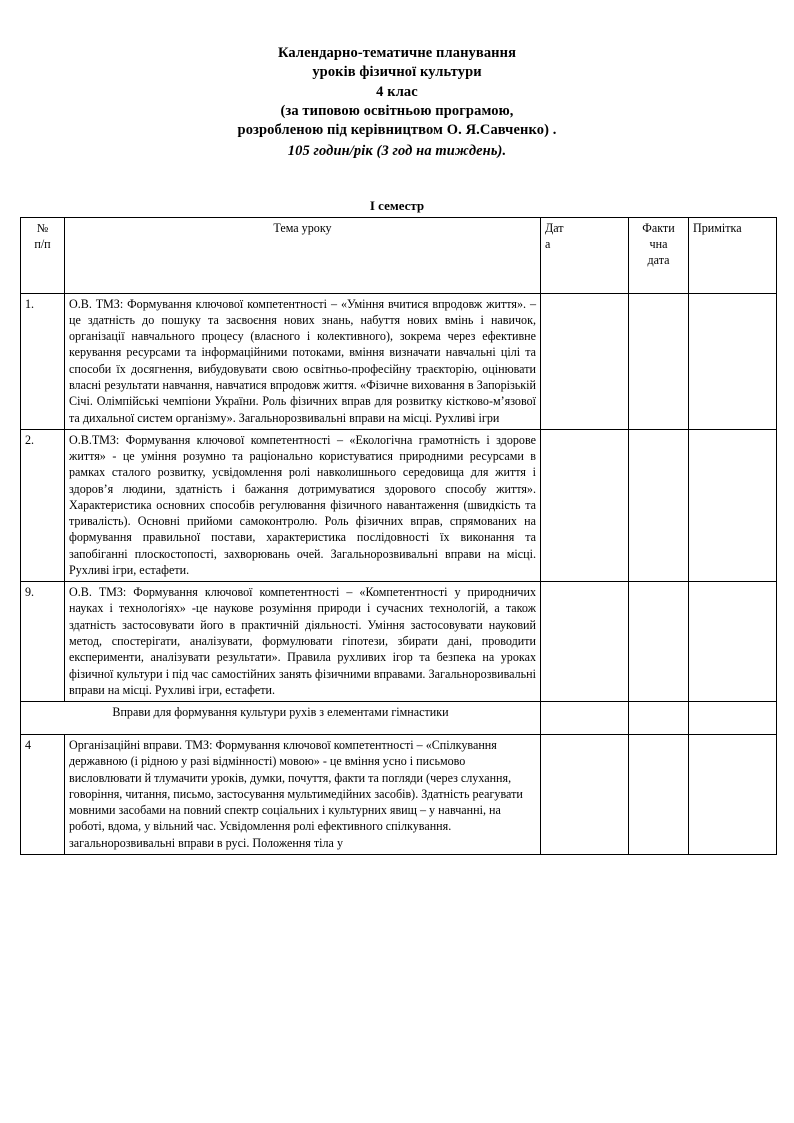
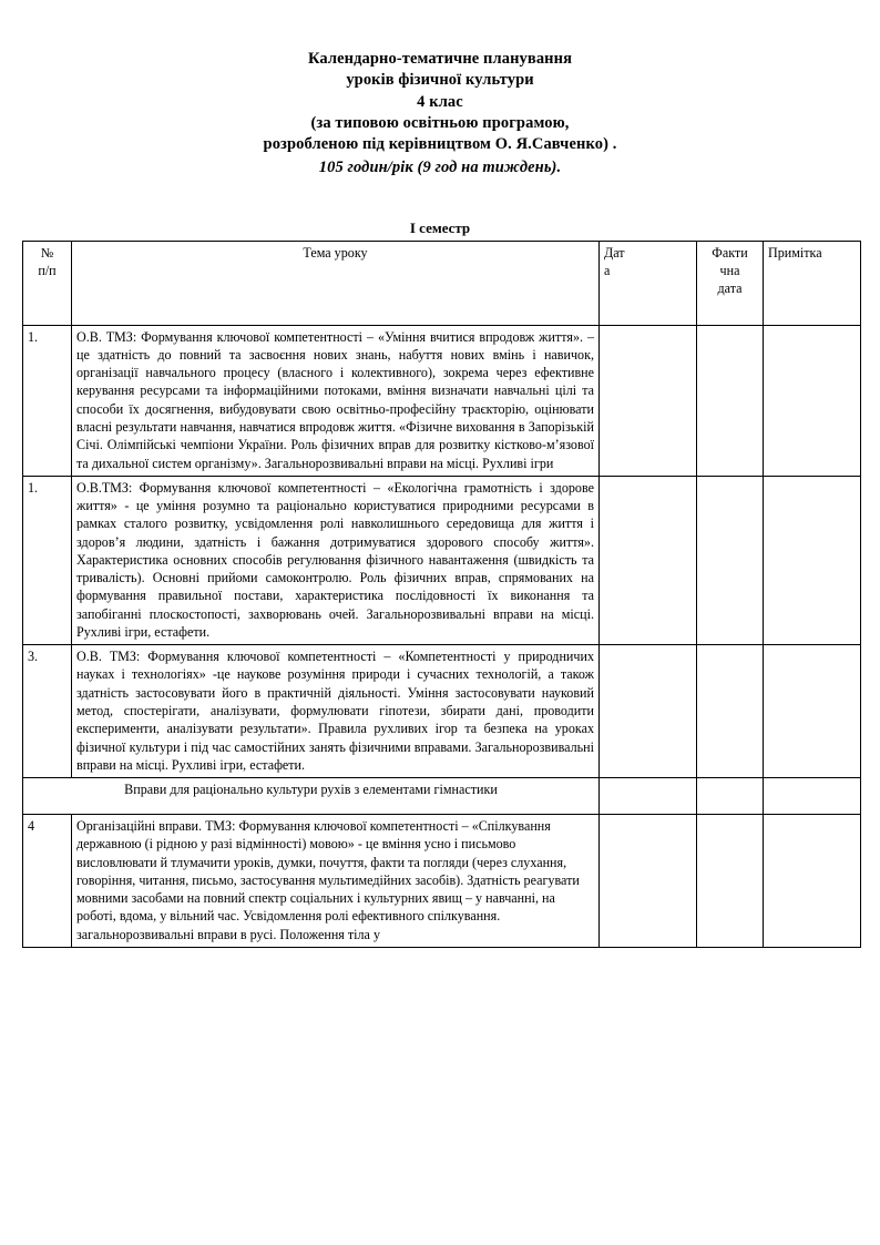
  Календарно-тематичне планування
  уроків фізичної культури
  4 клас
  (за типовою освітньою програмою,
  розробленою під керівництвом О. Я.Савченко) .
- 105 годин/рік (3 год на тиждень).
+ 105 годин/рік (9 год на тиждень).
  I семестр
  № п/п	Тема уроку	Дат а	Факти чна дата	Примітка
- 1.	О.В. ТМЗ: Формування ключової компетентності – «Уміння вчитися впродовж життя». – це здатність до пошуку та засвоєння нових знань, набуття нових вмінь і навичок, організації навчального процесу (власного і колективного), зокрема через ефективне керування ресурсами та інформаційними потоками, вміння визначати навчальні цілі та способи їх досягнення, вибудовувати свою освітньо-професійну траєкторію, оцінювати власні результати навчання, навчатися впродовж життя. «Фізичне виховання в Запорізькій Січі. Олімпійські чемпіони України. Роль фізичних вправ для розвитку кістково-м’язової та дихальної систем організму». Загальнорозвивальні вправи на місці. Рухливі ігри
+ 1.	О.В. ТМЗ: Формування ключової компетентності – «Уміння вчитися впродовж життя». – це здатність до повний та засвоєння нових знань, набуття нових вмінь і навичок, організації навчального процесу (власного і колективного), зокрема через ефективне керування ресурсами та інформаційними потоками, вміння визначати навчальні цілі та способи їх досягнення, вибудовувати свою освітньо-професійну траєкторію, оцінювати власні результати навчання, навчатися впродовж життя. «Фізичне виховання в Запорізькій Січі. Олімпійські чемпіони України. Роль фізичних вправ для розвитку кістково-м’язової та дихальної систем організму». Загальнорозвивальні вправи на місці. Рухливі ігри
- 2.	О.В.ТМЗ: Формування ключової компетентності – «Екологічна грамотність і здорове життя» - це уміння розумно та раціонально користуватися природними ресурсами в рамках сталого розвитку, усвідомлення ролі навколишнього середовища для життя і здоров’я людини, здатність і бажання дотримуватися здорового способу життя». Характеристика основних способів регулювання фізичного навантаження (швидкість та тривалість). Основні прийоми самоконтролю. Роль фізичних вправ, спрямованих на формування правильної постави, характеристика послідовності їх виконання та запобіганні плоскостопості, захворювань очей. Загальнорозвивальні вправи на місці. Рухливі ігри, естафети.
+ 1.	О.В.ТМЗ: Формування ключової компетентності – «Екологічна грамотність і здорове життя» - це уміння розумно та раціонально користуватися природними ресурсами в рамках сталого розвитку, усвідомлення ролі навколишнього середовища для життя і здоров’я людини, здатність і бажання дотримуватися здорового способу життя». Характеристика основних способів регулювання фізичного навантаження (швидкість та тривалість). Основні прийоми самоконтролю. Роль фізичних вправ, спрямованих на формування правильної постави, характеристика послідовності їх виконання та запобіганні плоскостопості, захворювань очей. Загальнорозвивальні вправи на місці. Рухливі ігри, естафети.
- 9.	О.В. ТМЗ: Формування ключової компетентності – «Компетентності у природничих науках і технологіях» -це наукове розуміння природи і сучасних технологій, а також здатність застосовувати його в практичній діяльності. Уміння застосовувати науковий метод, спостерігати, аналізувати, формулювати гіпотези, збирати дані, проводити експерименти, аналізувати результати». Правила рухливих ігор та безпека на уроках фізичної культури і під час самостійних занять фізичними вправами. Загальнорозвивальні вправи на місці. Рухливі ігри, естафети.
+ 3.	О.В. ТМЗ: Формування ключової компетентності – «Компетентності у природничих науках і технологіях» -це наукове розуміння природи і сучасних технологій, а також здатність застосовувати його в практичній діяльності. Уміння застосовувати науковий метод, спостерігати, аналізувати, формулювати гіпотези, збирати дані, проводити експерименти, аналізувати результати». Правила рухливих ігор та безпека на уроках фізичної культури і під час самостійних занять фізичними вправами. Загальнорозвивальні вправи на місці. Рухливі ігри, естафети.
- Вправи для формування культури рухів з елементами гімнастики
+ Вправи для раціонально культури рухів з елементами гімнастики
  4	Організаційні вправи. ТМЗ: Формування ключової компетентності – «Спілкування державною (і рідною у разі відмінності) мовою» - це вміння усно і письмово висловлювати й тлумачити уроків, думки, почуття, факти та погляди (через слухання, говоріння, читання, письмо, застосування мультимедійних засобів). Здатність реагувати мовними засобами на повний спектр соціальних і культурних явищ – у навчанні, на роботі, вдома, у вільний час. Усвідомлення ролі ефективного спілкування. загальнорозвивальні вправи в русі. Положення тіла у
